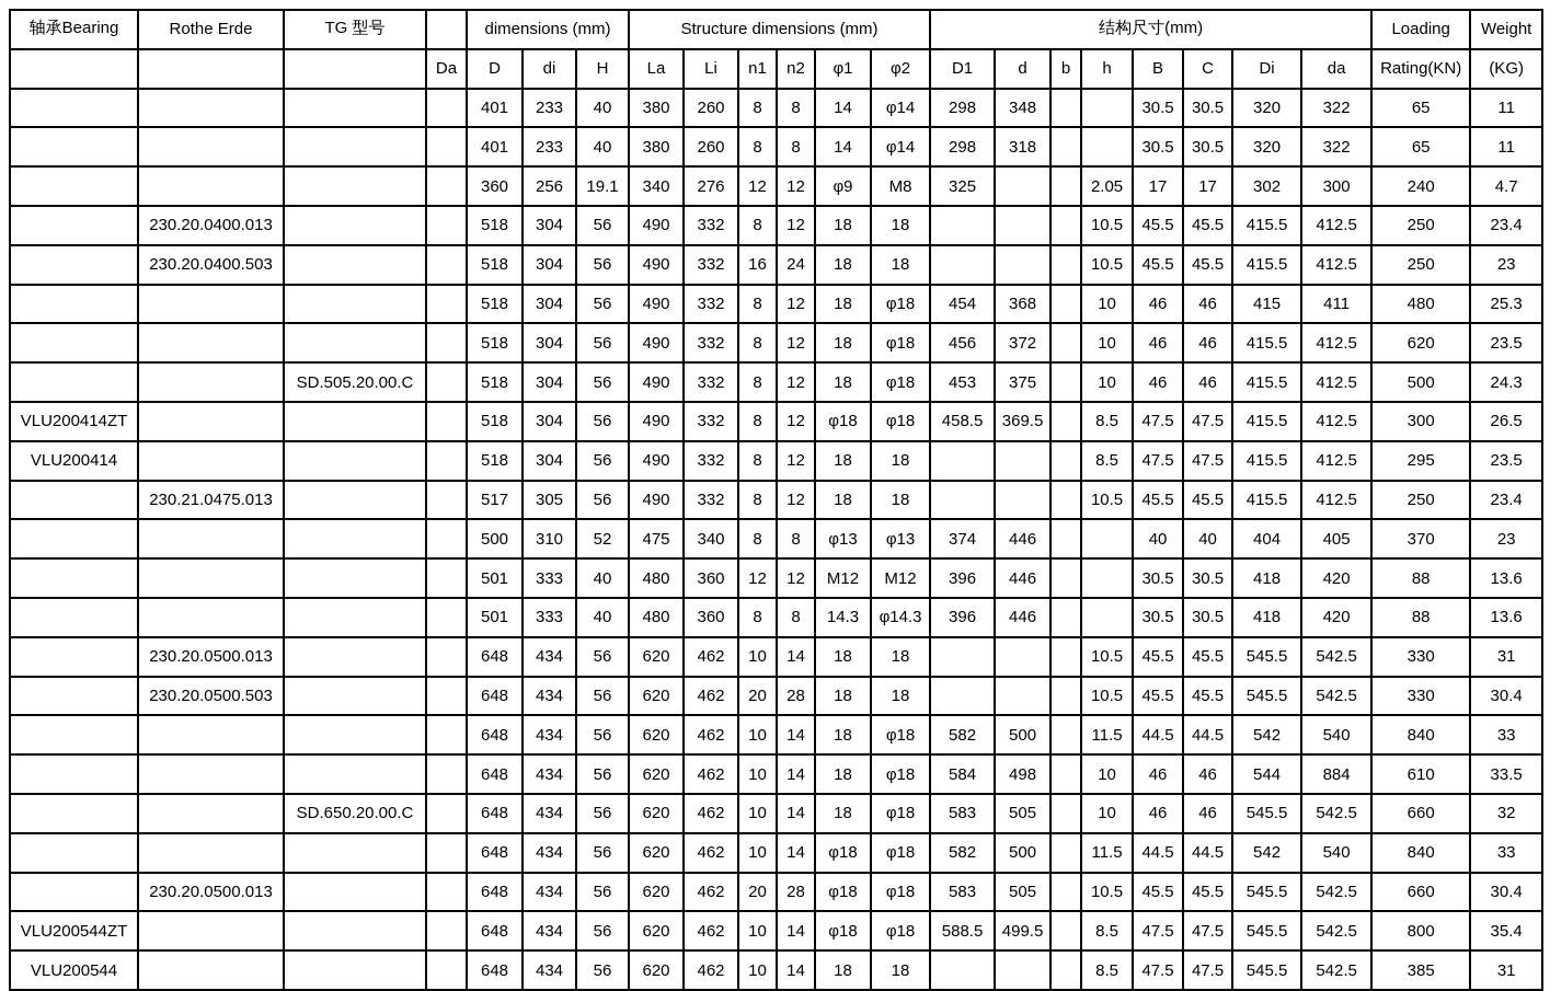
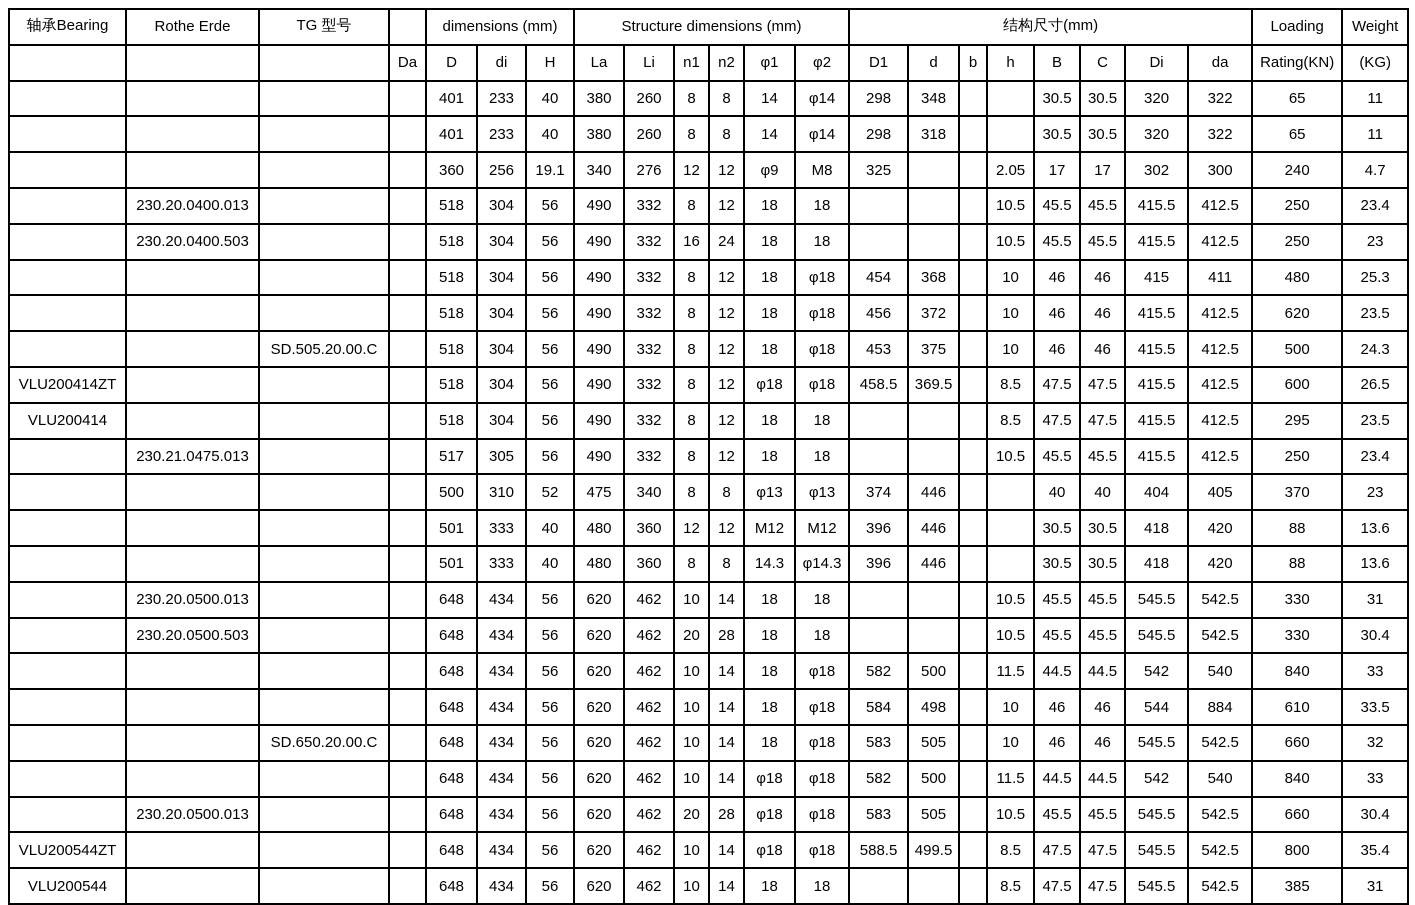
  轴承Bearing	Rothe Erde	TG 型号		dimensions (mm)	Structure dimensions (mm)	结构尺寸(mm)	Loading	Weight
  			Da	D	di	H	La	Li	n1	n2	φ1	φ2	D1	d	b	h	B	C	Di	da	Rating(KN)	(KG)
  				401	233	40	380	260	8	8	14	φ14	298	348			30.5	30.5	320	322	65	11
  				401	233	40	380	260	8	8	14	φ14	298	318			30.5	30.5	320	322	65	11
  				360	256	19.1	340	276	12	12	φ9	M8	325			2.05	17	17	302	300	240	4.7
  	230.20.0400.013			518	304	56	490	332	8	12	18	18				10.5	45.5	45.5	415.5	412.5	250	23.4
  	230.20.0400.503			518	304	56	490	332	16	24	18	18				10.5	45.5	45.5	415.5	412.5	250	23
  				518	304	56	490	332	8	12	18	φ18	454	368		10	46	46	415	411	480	25.3
  				518	304	56	490	332	8	12	18	φ18	456	372		10	46	46	415.5	412.5	620	23.5
  		SD.505.20.00.C		518	304	56	490	332	8	12	18	φ18	453	375		10	46	46	415.5	412.5	500	24.3
- VLU200414ZT				518	304	56	490	332	8	12	φ18	φ18	458.5	369.5		8.5	47.5	47.5	415.5	412.5	300	26.5
+ VLU200414ZT				518	304	56	490	332	8	12	φ18	φ18	458.5	369.5		8.5	47.5	47.5	415.5	412.5	600	26.5
  VLU200414				518	304	56	490	332	8	12	18	18				8.5	47.5	47.5	415.5	412.5	295	23.5
  	230.21.0475.013			517	305	56	490	332	8	12	18	18				10.5	45.5	45.5	415.5	412.5	250	23.4
  				500	310	52	475	340	8	8	φ13	φ13	374	446			40	40	404	405	370	23
  				501	333	40	480	360	12	12	M12	M12	396	446			30.5	30.5	418	420	88	13.6
  				501	333	40	480	360	8	8	14.3	φ14.3	396	446			30.5	30.5	418	420	88	13.6
  	230.20.0500.013			648	434	56	620	462	10	14	18	18				10.5	45.5	45.5	545.5	542.5	330	31
  	230.20.0500.503			648	434	56	620	462	20	28	18	18				10.5	45.5	45.5	545.5	542.5	330	30.4
  				648	434	56	620	462	10	14	18	φ18	582	500		11.5	44.5	44.5	542	540	840	33
  				648	434	56	620	462	10	14	18	φ18	584	498		10	46	46	544	884	610	33.5
  		SD.650.20.00.C		648	434	56	620	462	10	14	18	φ18	583	505		10	46	46	545.5	542.5	660	32
  				648	434	56	620	462	10	14	φ18	φ18	582	500		11.5	44.5	44.5	542	540	840	33
  	230.20.0500.013			648	434	56	620	462	20	28	φ18	φ18	583	505		10.5	45.5	45.5	545.5	542.5	660	30.4
  VLU200544ZT				648	434	56	620	462	10	14	φ18	φ18	588.5	499.5		8.5	47.5	47.5	545.5	542.5	800	35.4
  VLU200544				648	434	56	620	462	10	14	18	18				8.5	47.5	47.5	545.5	542.5	385	31
